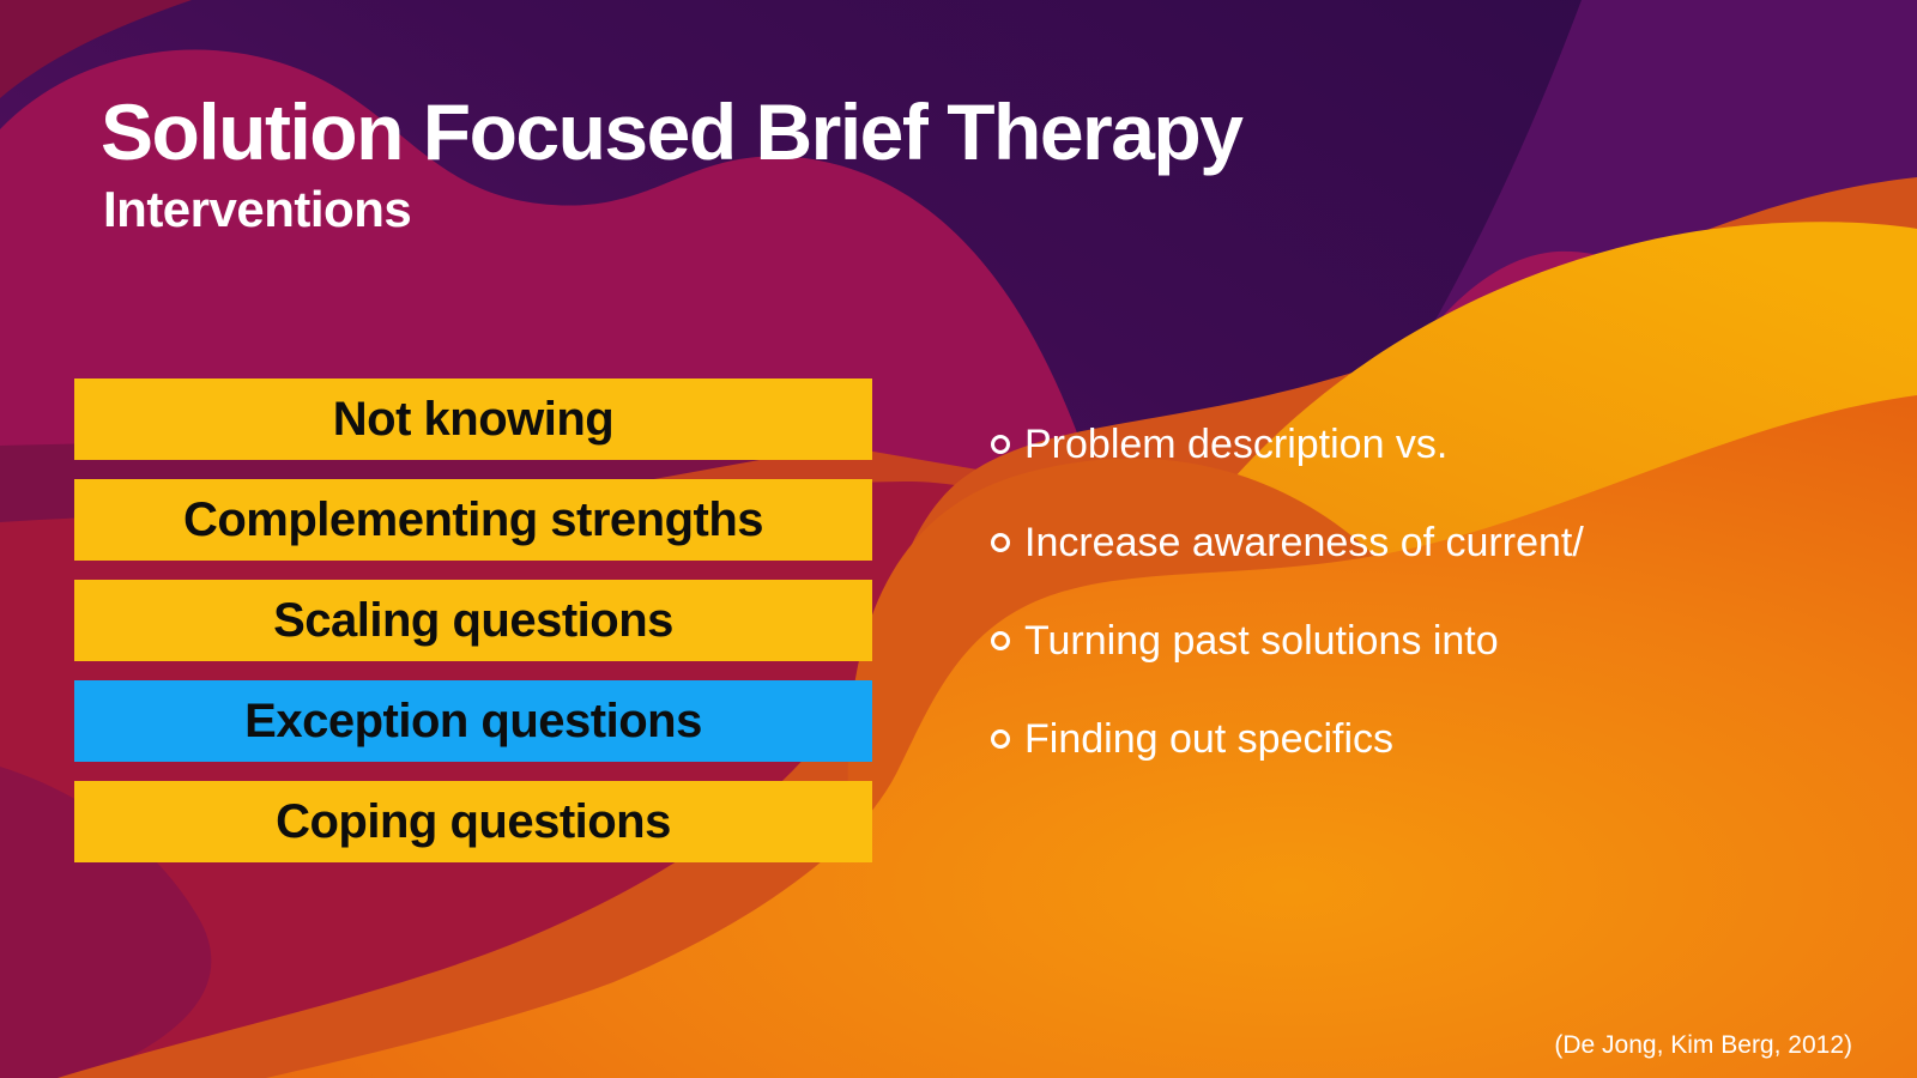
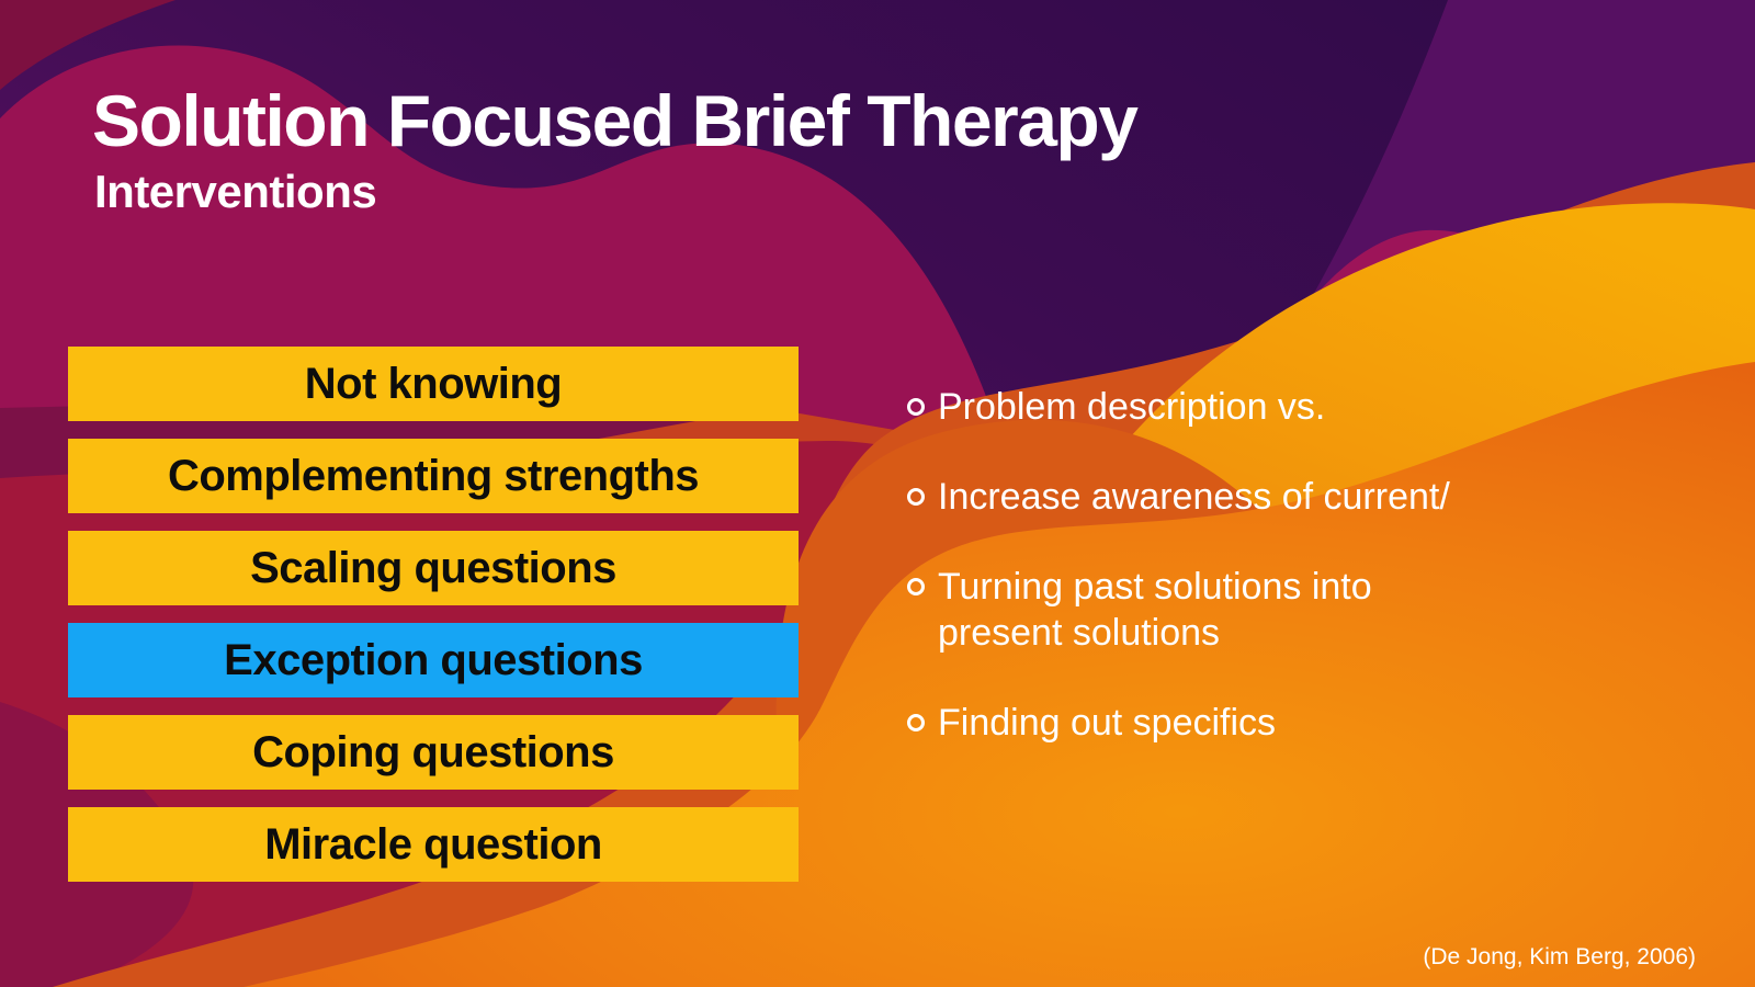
  Solution Focused Brief Therapy
  Interventions
  Not knowing
  Complementing strengths
  Scaling questions
  Exception questions
  Coping questions
+ Miracle question
  Problem description vs.
  Increase awareness of current/
  Turning past solutions into
+ present solutions
  Finding out specifics
- (De Jong, Kim Berg, 2012)
+ (De Jong, Kim Berg, 2006)
